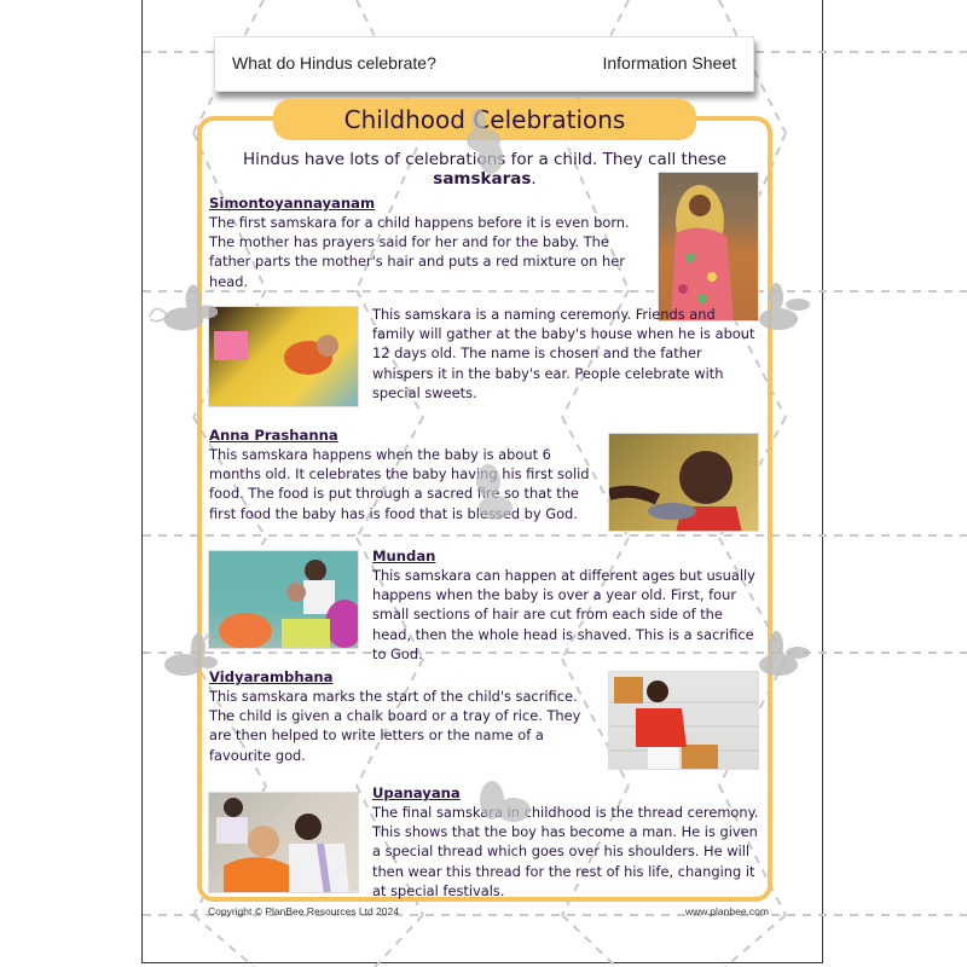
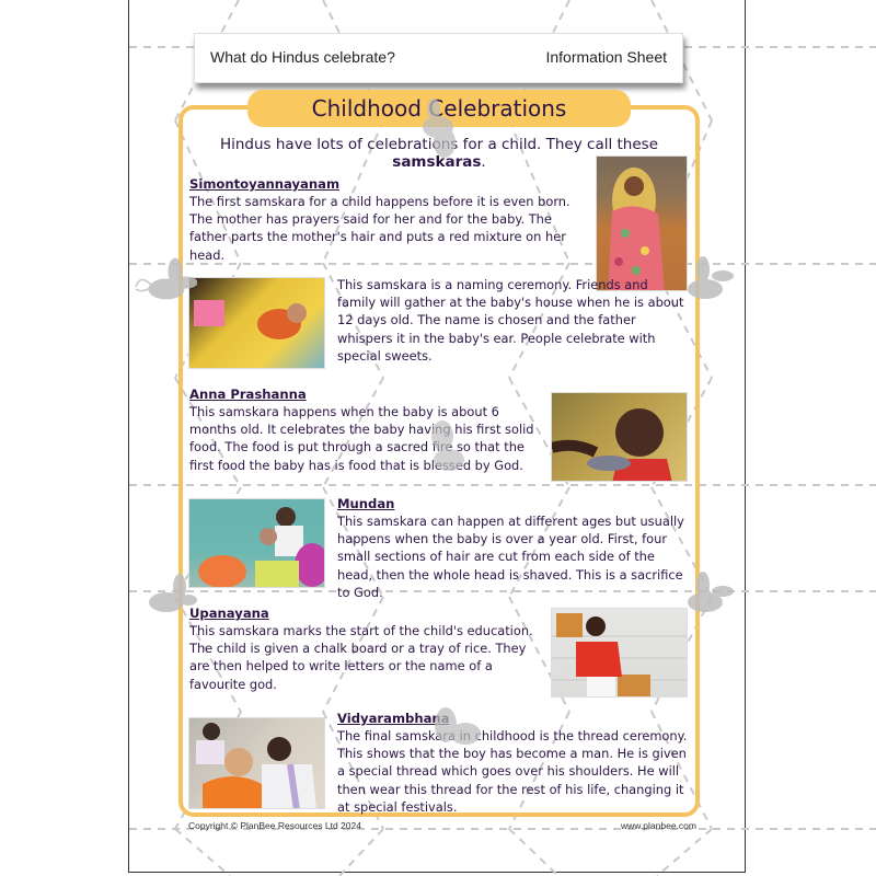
  What do Hindus celebrate?
  Information Sheet
  Childhood Celebrations
  Hindus have lots of celebrations for a child. They call these samskaras.
  Simontoyannayanam
  The first samskara for a child happens before it is even born. The mother has prayers said for her and for the baby. The father parts the mother's hair and puts a red mixture on her head.
  This samskara is a naming ceremony. Friends and family will gather at the baby's house when he is about 12 days old. The name is chosen and the father whispers it in the baby's ear. People celebrate with special sweets.
  Anna Prashanna
  This samskara happens when the baby is about 6 months old. It celebrates the baby having his first solid food. The food is put through a sacred fire so that the first food the baby has is food that is blessed by God.
  Mundan
  This samskara can happen at different ages but usually happens when the baby is over a year old. First, four small sections of hair are cut from each side of the head, then the whole head is shaved. This is a sacrifice to God.
- Vidyarambhana
+ Upanayana
- This samskara marks the start of the child's sacrifice. The child is given a chalk board or a tray of rice. They are then helped to write letters or the name of a favourite god.
+ This samskara marks the start of the child's education. The child is given a chalk board or a tray of rice. They are then helped to write letters or the name of a favourite god.
- Upanayana
+ Vidyarambhana
  The final samskara in childhood is the thread ceremony. This shows that the boy has become a man. He is given a special thread which goes over his shoulders. He will then wear this thread for the rest of his life, changing it at special festivals.
  Copyright © PlanBee Resources Ltd 2024
  www.planbee.com
